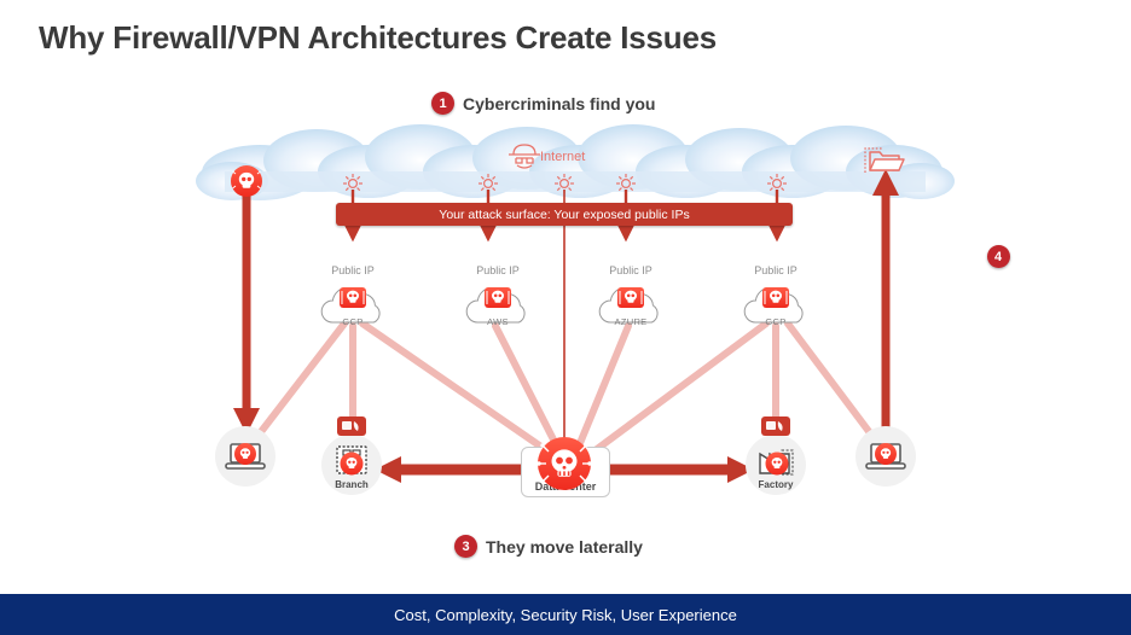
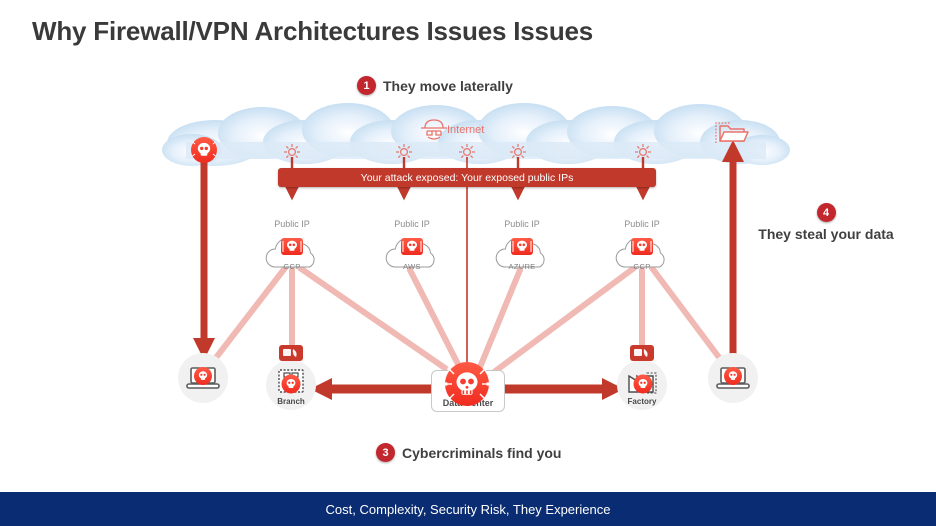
- Why Firewall/VPN Architectures Create Issues
+ Why Firewall/VPN Architectures Issues Issues
  Internet
- Your attack surface: Your exposed public IPs
+ Your attack exposed: Your exposed public IPs
  1
- Cybercriminals find you
+ They move laterally
  3
- They move laterally
+ Cybercriminals find you
  4
+ They steal your data
  Public IP
  GCP
  Public IP
  AWS
  Public IP
  AZURE
  Public IP
  GCP
  Branch
  Factory
  Datnter
- Cost, Complexity, Security Risk, User Experience
+ Cost, Complexity, Security Risk, They Experience
